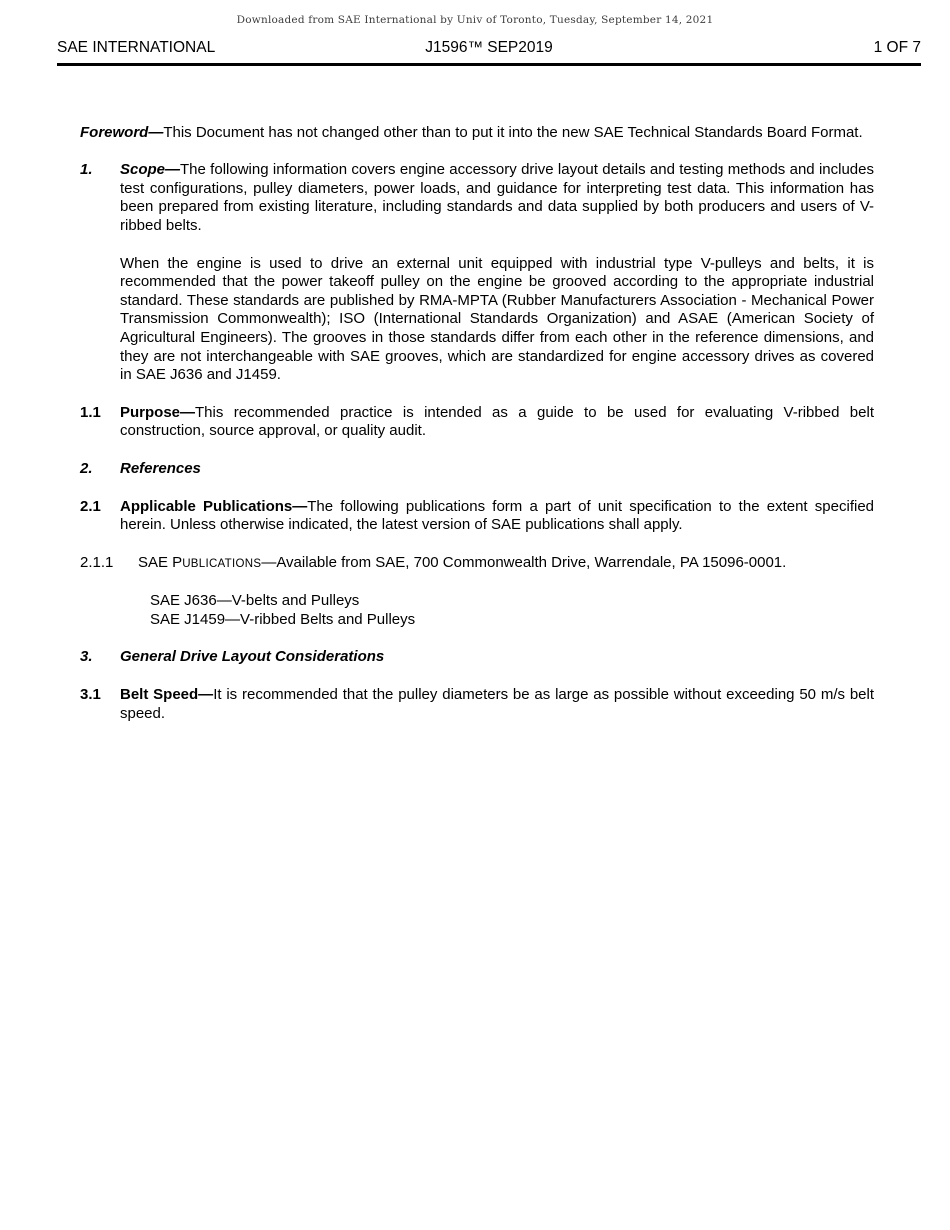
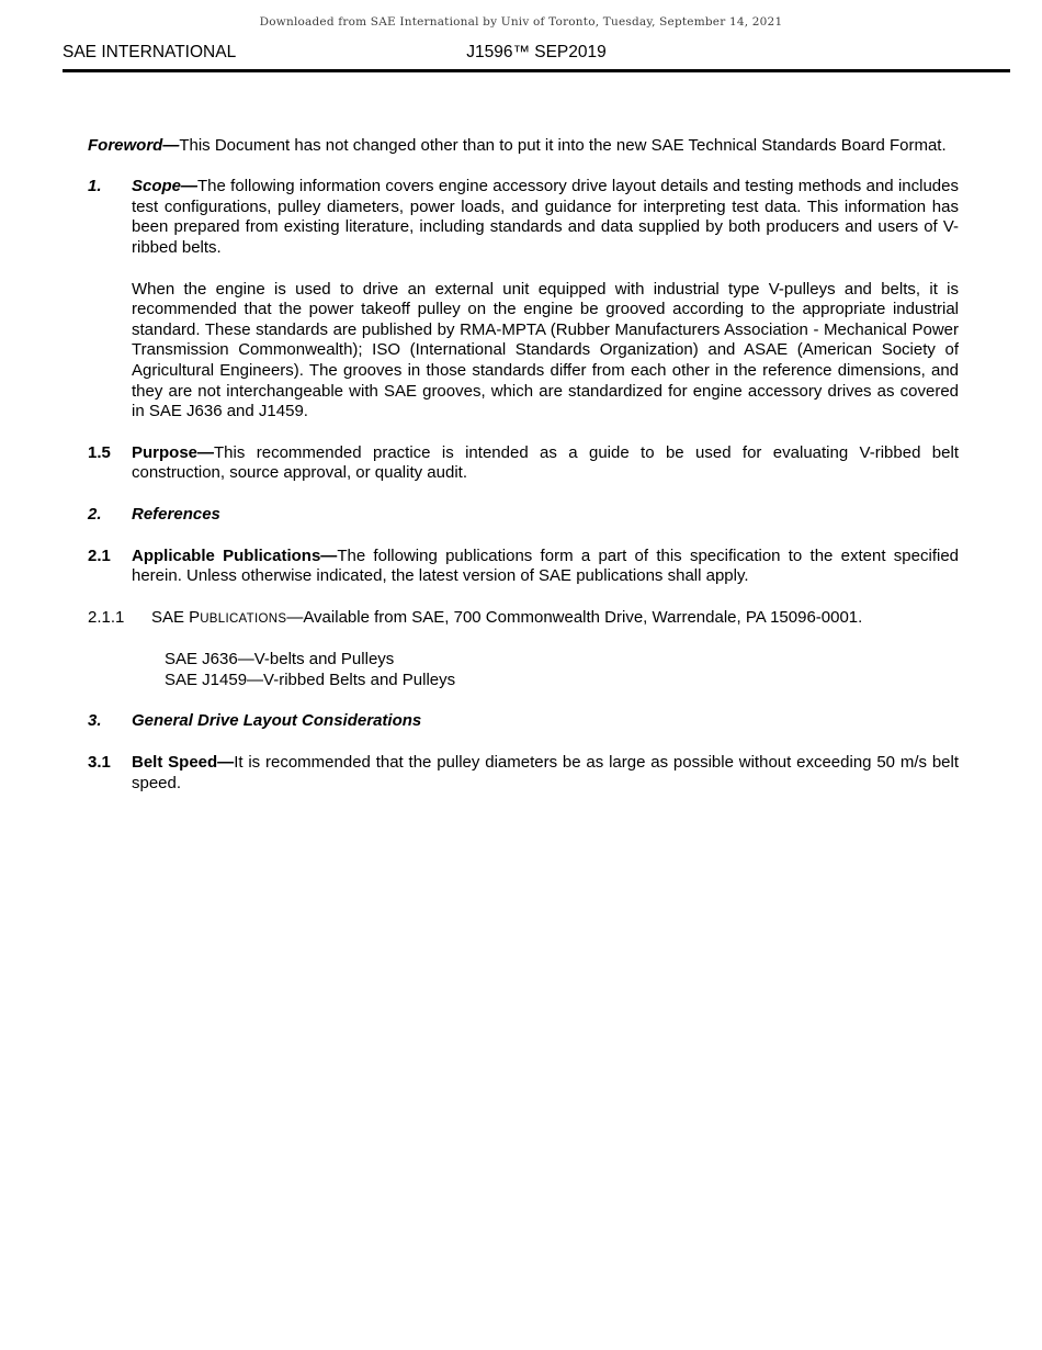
  Downloaded from SAE International by Univ of Toronto, Tuesday, September 14, 2021
  SAE INTERNATIONAL
  J1596™ SEP2019
- 1 OF 7
  Foreword—This Document has not changed other than to put it into the new SAE Technical Standards Board Format.
  1.
  Scope—The following information covers engine accessory drive layout details and testing methods and includes test configurations, pulley diameters, power loads, and guidance for interpreting test data. This information has been prepared from existing literature, including standards and data supplied by both producers and users of V-ribbed belts.
  When the engine is used to drive an external unit equipped with industrial type V-pulleys and belts, it is recommended that the power takeoff pulley on the engine be grooved according to the appropriate industrial standard. These standards are published by RMA-MPTA (Rubber Manufacturers Association - Mechanical Power Transmission Commonwealth); ISO (International Standards Organization) and ASAE (American Society of Agricultural Engineers). The grooves in those standards differ from each other in the reference dimensions, and they are not interchangeable with SAE grooves, which are standardized for engine accessory drives as covered in SAE J636 and J1459.
- 1.1
+ 1.5
  Purpose—This recommended practice is intended as a guide to be used for evaluating V-ribbed belt construction, source approval, or quality audit.
  2.
  References
  2.1
- Applicable Publications—The following publications form a part of unit specification to the extent specified herein. Unless otherwise indicated, the latest version of SAE publications shall apply.
+ Applicable Publications—The following publications form a part of this specification to the extent specified herein. Unless otherwise indicated, the latest version of SAE publications shall apply.
  2.1.1
  SAE PUBLICATIONS—Available from SAE, 700 Commonwealth Drive, Warrendale, PA 15096-0001.
  SAE J636—V-belts and Pulleys
  SAE J1459—V-ribbed Belts and Pulleys
  3.
  General Drive Layout Considerations
  3.1
  Belt Speed—It is recommended that the pulley diameters be as large as possible without exceeding 50 m/s belt speed.
